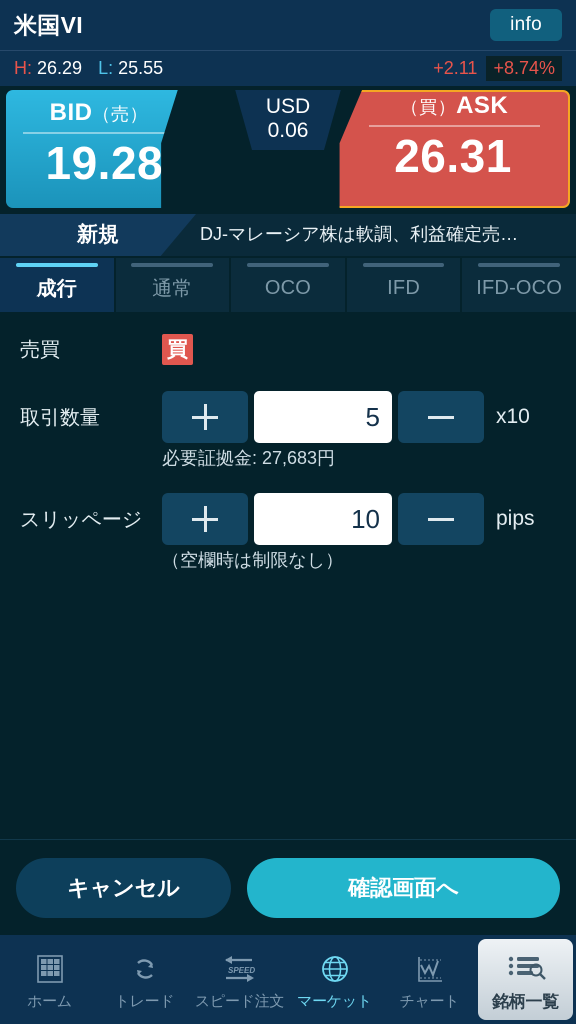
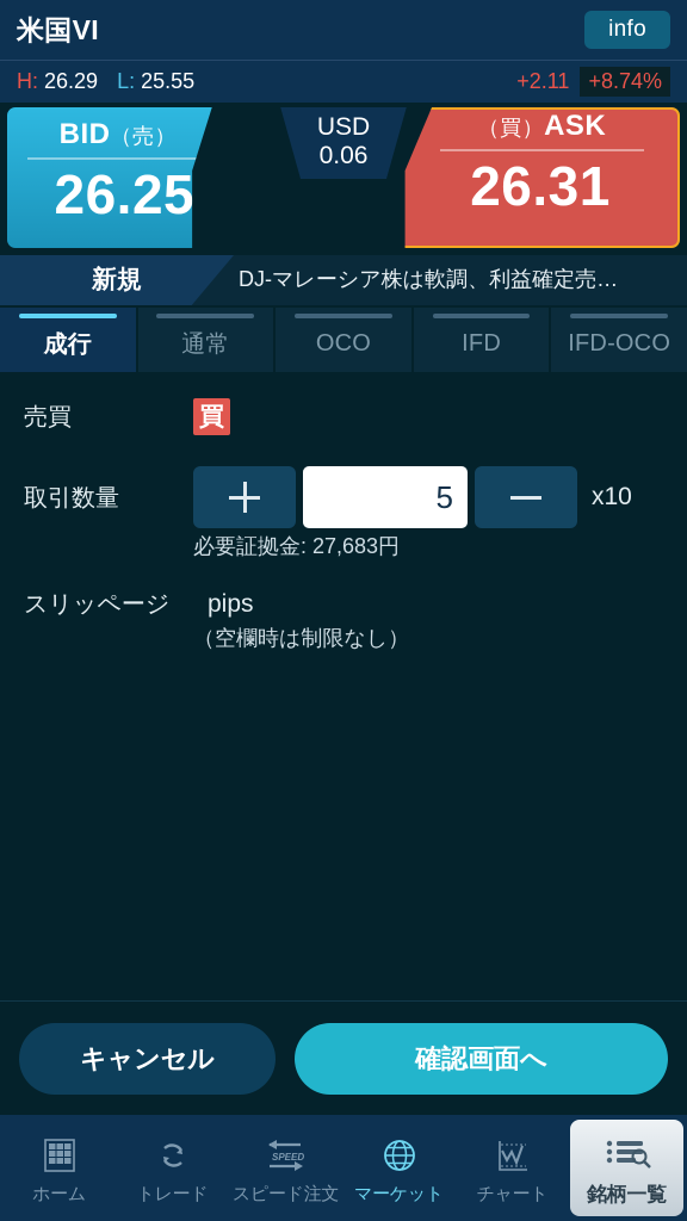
  米国VI
  info
  H:
  26.29
  L:
  25.55
  +2.11
  +8.74%
  BID（売）
- 19.28
+ 26.25
  USD
  0.06
  （買）ASK
  26.31
  新規
  DJ-マレーシア株は軟調、利益確定売…
  成行
  通常
  OCO
  IFD
  IFD-OCO
  売買
  買
  取引数量
  5
  x10
  必要証拠金: 27,683円
  スリッページ
- 10
  pips
  （空欄時は制限なし）
  キャンセル
  確認画面へ
  ホーム
  トレード
  SPEED
  スピード注文
  マーケット
  チャート
  銘柄一覧
